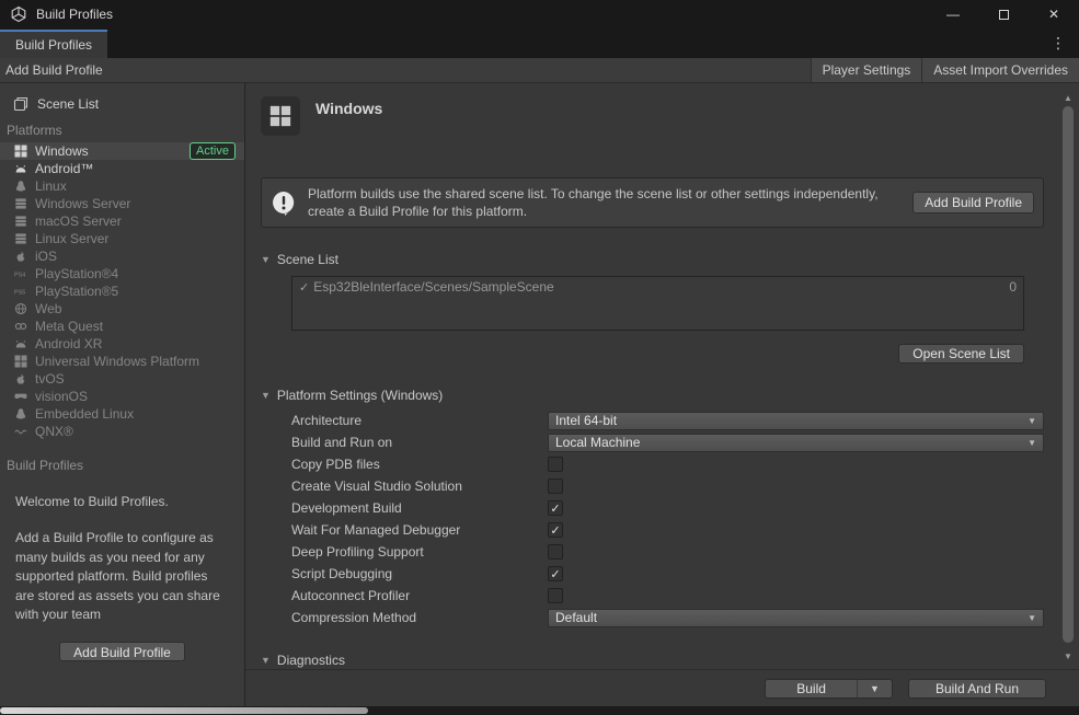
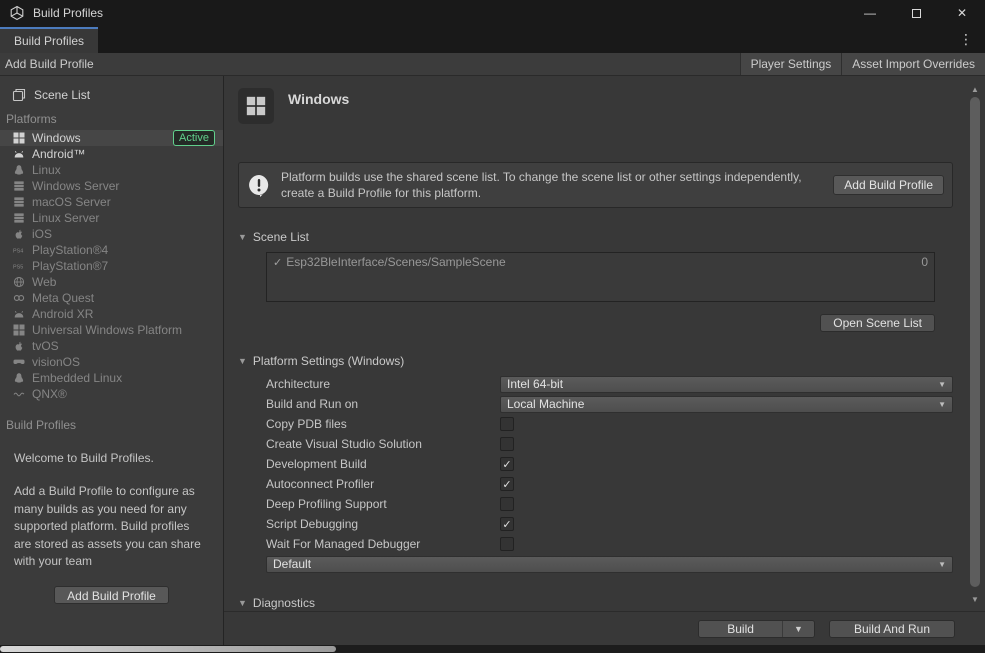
  Build Profiles
  —
  ✕
  Build Profiles
  ⋮
  Add Build Profile
  Player Settings
  Asset Import Overrides
  Scene List
  Platforms
  Windows
  Active
  Android™
  Linux
  Windows Server
  macOS Server
  Linux Server
  iOS
  PlayStation®4
- PlayStation®5
+ PlayStation®7
  Web
  Meta Quest
  Android XR
  Universal Windows Platform
  tvOS
  visionOS
  Embedded Linux
  QNX®
  Build Profiles
  Welcome to Build Profiles.
  Add a Build Profile to configure as many builds as you need for any supported platform. Build profiles are stored as assets you can share with your team
  Add Build Profile
  Windows
  Platform builds use the shared scene list. To change the scene list or other settings independently, create a Build Profile for this platform.
  Add Build Profile
  ▼
  Scene List
  ✓
  Esp32BleInterface/Scenes/SampleScene
  0
  Open Scene List
  ▼
  Platform Settings (Windows)
  Architecture
  Intel 64-bit
  ▼
  Build and Run on
  Local Machine
  ▼
  Copy PDB files
  Create Visual Studio Solution
  Development Build
  ✓
- Wait For Managed Debugger
+ Autoconnect Profiler
  ✓
  Deep Profiling Support
  Script Debugging
  ✓
- Autoconnect Profiler
+ Wait For Managed Debugger
- Compression Method
  Default
  ▼
  ▼
  Diagnostics
  ▲
  ▼
  Build
  ▼
  Build And Run
